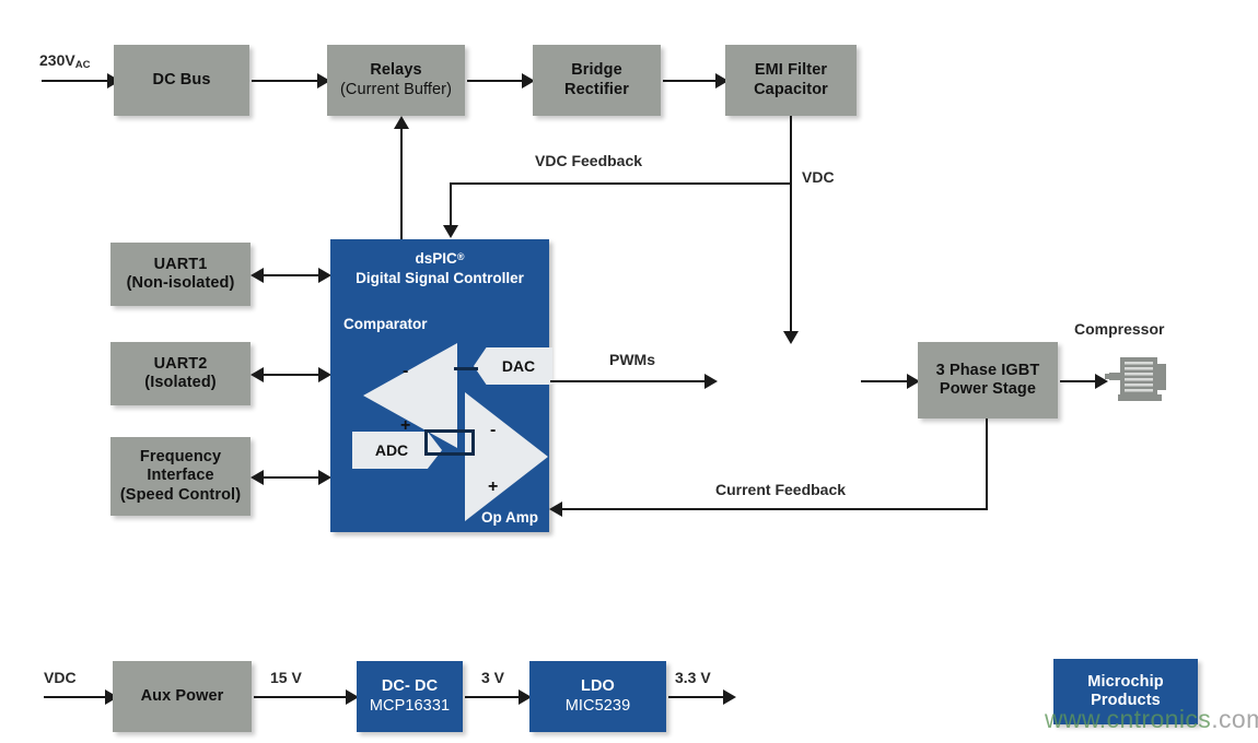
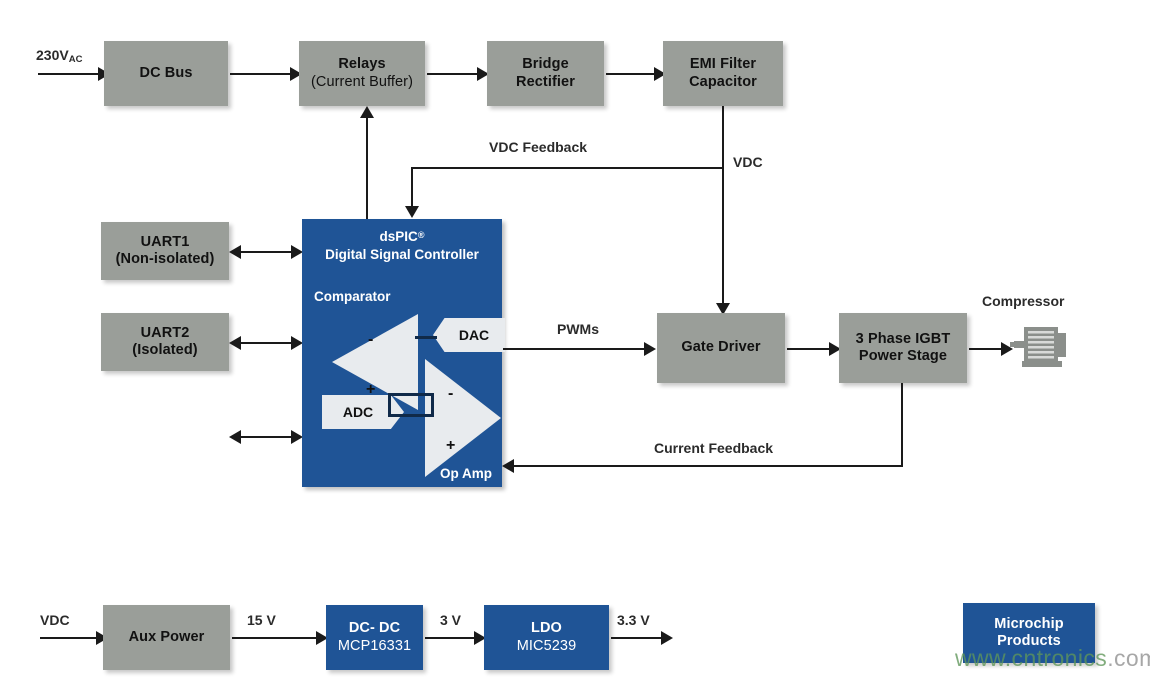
  230VAC
  DC Bus
  Relays
  (Current Buffer)
  Bridge
  Rectifier
  EMI Filter
  Capacitor
  VDC
  VDC Feedback
  UART1
  (Non-isolated)
  UART2
  (Isolated)
- Frequency
- Interface
- (Speed Control)
  dsPIC®
  Digital Signal Controller
  Comparator
  Op Amp
  -
  +
  DAC
  ADC
  -
  +
  PWMs
+ Gate Driver
  3 Phase IGBT
  Power Stage
  Compressor
  Current Feedback
  VDC
  Aux Power
  15 V
  DC- DC
  MCP16331
  3 V
  LDO
  MIC5239
  3.3 V
  Microchip
  Products
  www.cntronics.com
